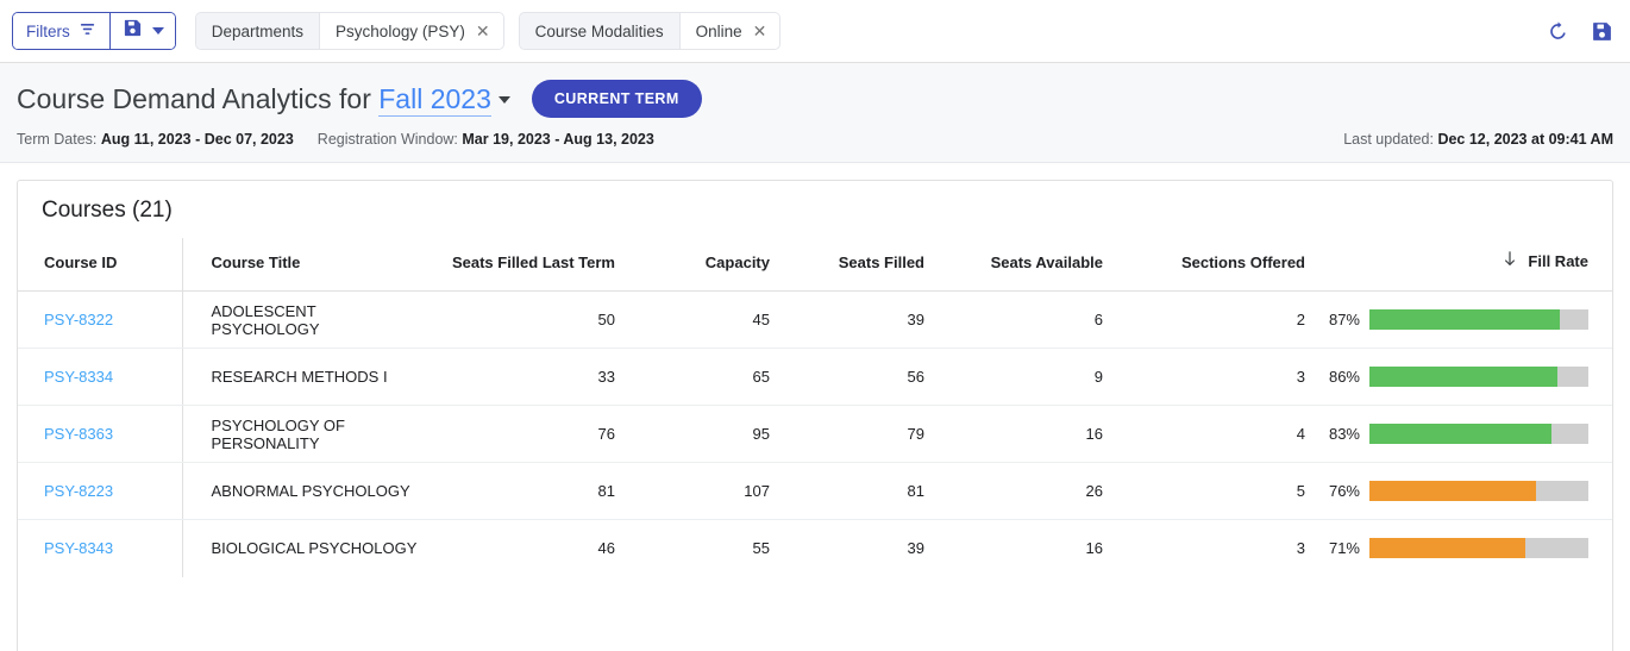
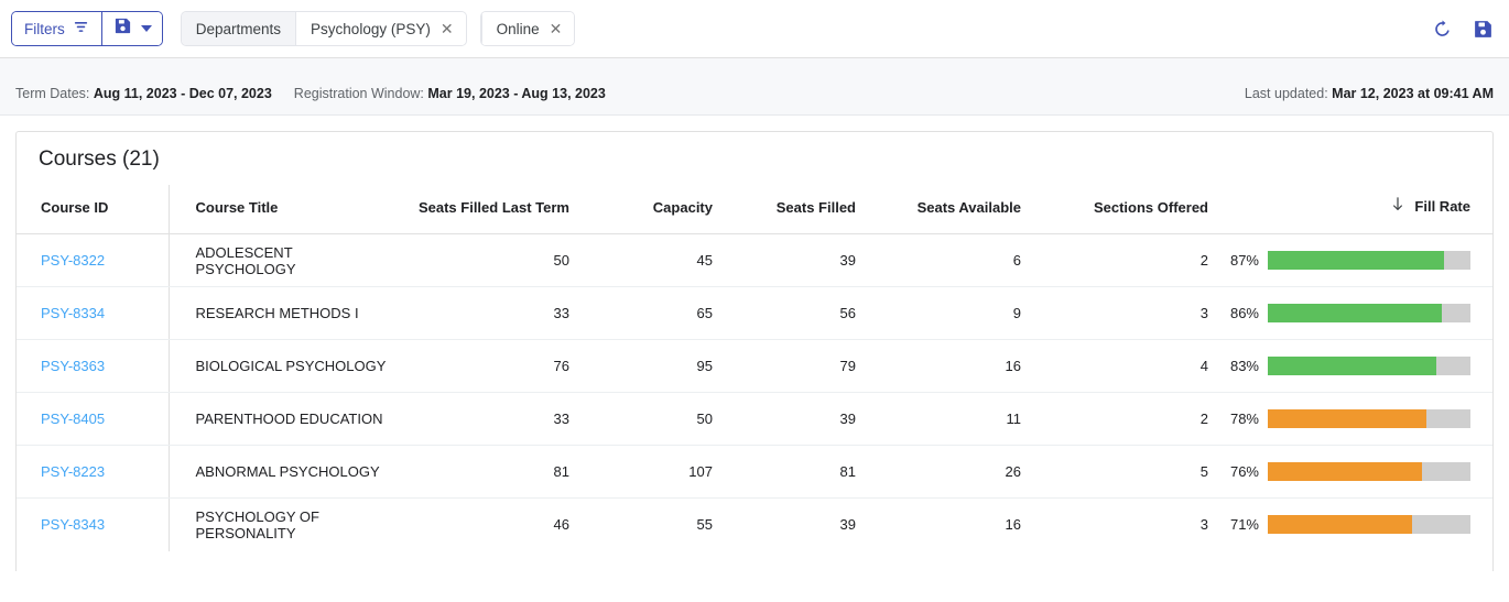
  Filters
  Departments
  Psychology (PSY)
  ✕
- Course Modalities
  Online
  ✕
- Course Demand Analytics for Fall 2023
- CURRENT TERM
  Term Dates: Aug 11, 2023 - Dec 07, 2023
  Registration Window: Mar 19, 2023 - Aug 13, 2023
- Last updated: Dec 12, 2023 at 09:41 AM
+ Last updated: Mar 12, 2023 at 09:41 AM
  Courses (21)
  Course ID	Course Title	Seats Filled Last Term	Capacity	Seats Filled	Seats Available	Sections Offered	Fill Rate
  PSY-8322	ADOLESCENT PSYCHOLOGY	50	45	39	6	2	87%
  PSY-8334	RESEARCH METHODS I	33	65	56	9	3	86%
- PSY-8363	PSYCHOLOGY OF PERSONALITY	76	95	79	16	4	83%
+ PSY-8363	BIOLOGICAL PSYCHOLOGY	76	95	79	16	4	83%
+ PSY-8405	PARENTHOOD EDUCATION	33	50	39	11	2	78%
  PSY-8223	ABNORMAL PSYCHOLOGY	81	107	81	26	5	76%
- PSY-8343	BIOLOGICAL PSYCHOLOGY	46	55	39	16	3	71%
+ PSY-8343	PSYCHOLOGY OF PERSONALITY	46	55	39	16	3	71%
